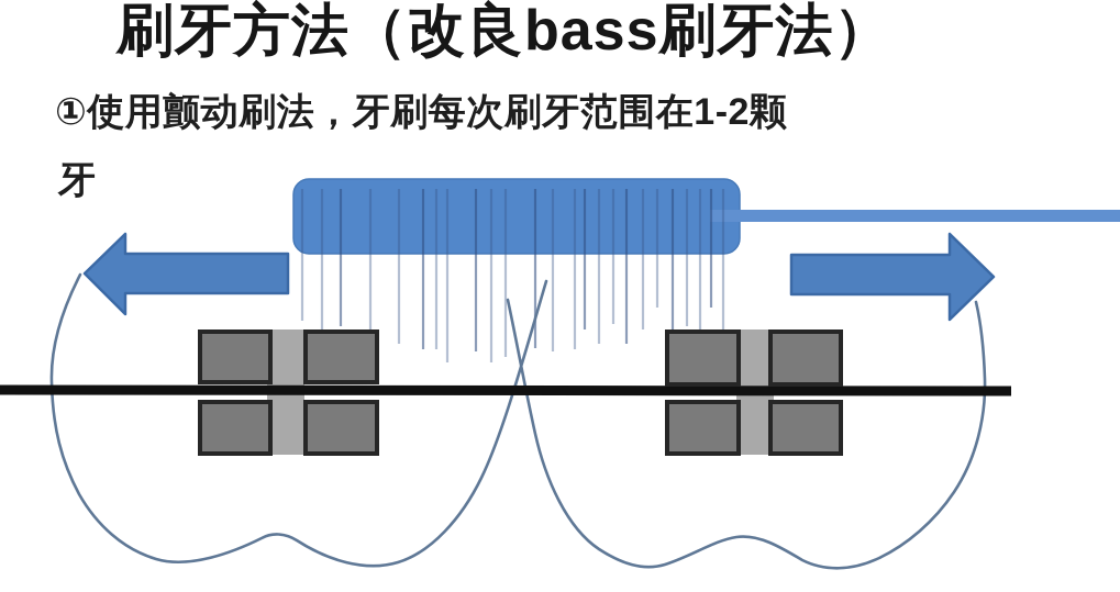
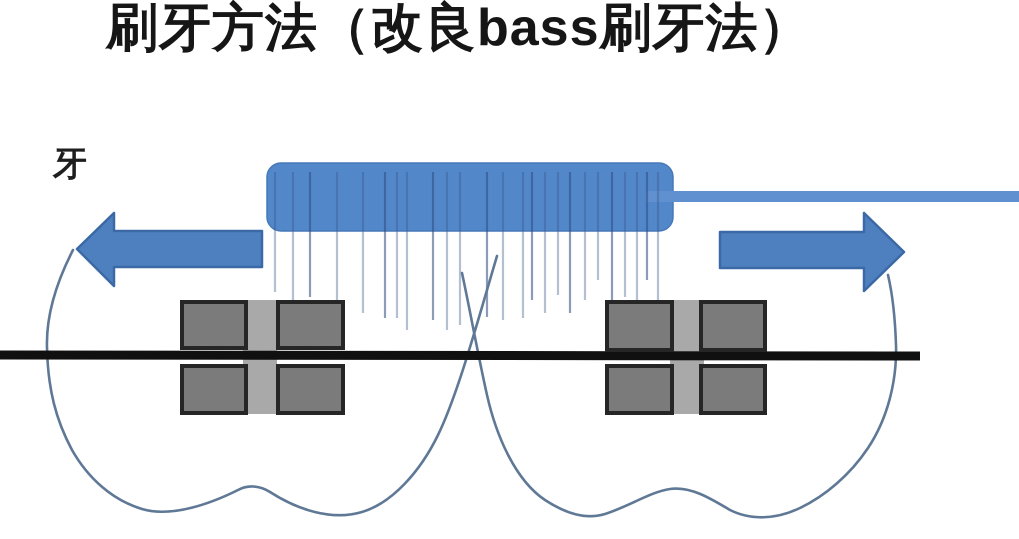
  刷牙方法（改良bass刷牙法）
- ①使用颤动刷法，牙刷每次刷牙范围在1-2颗
  牙
